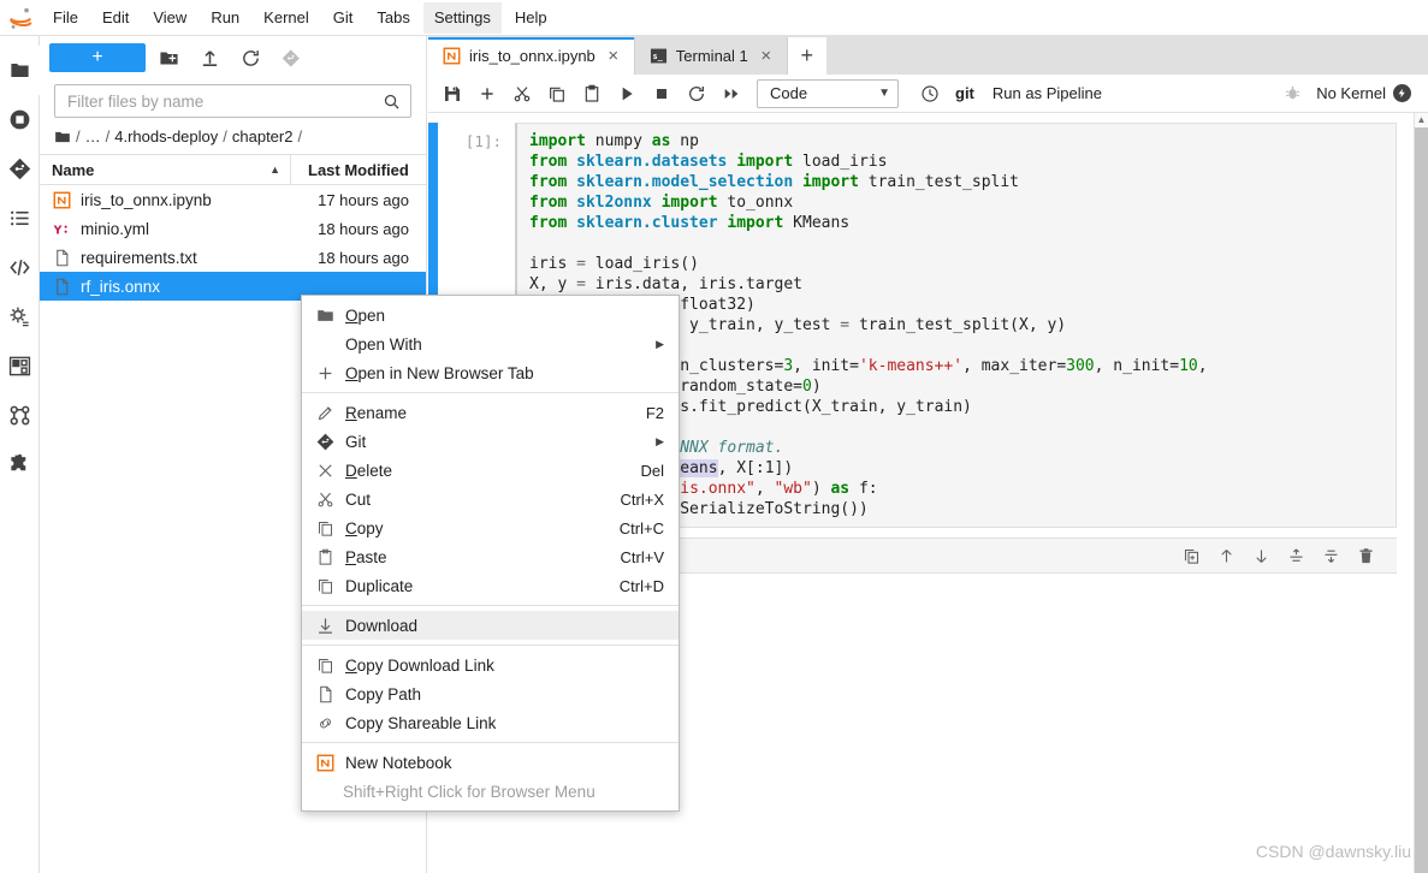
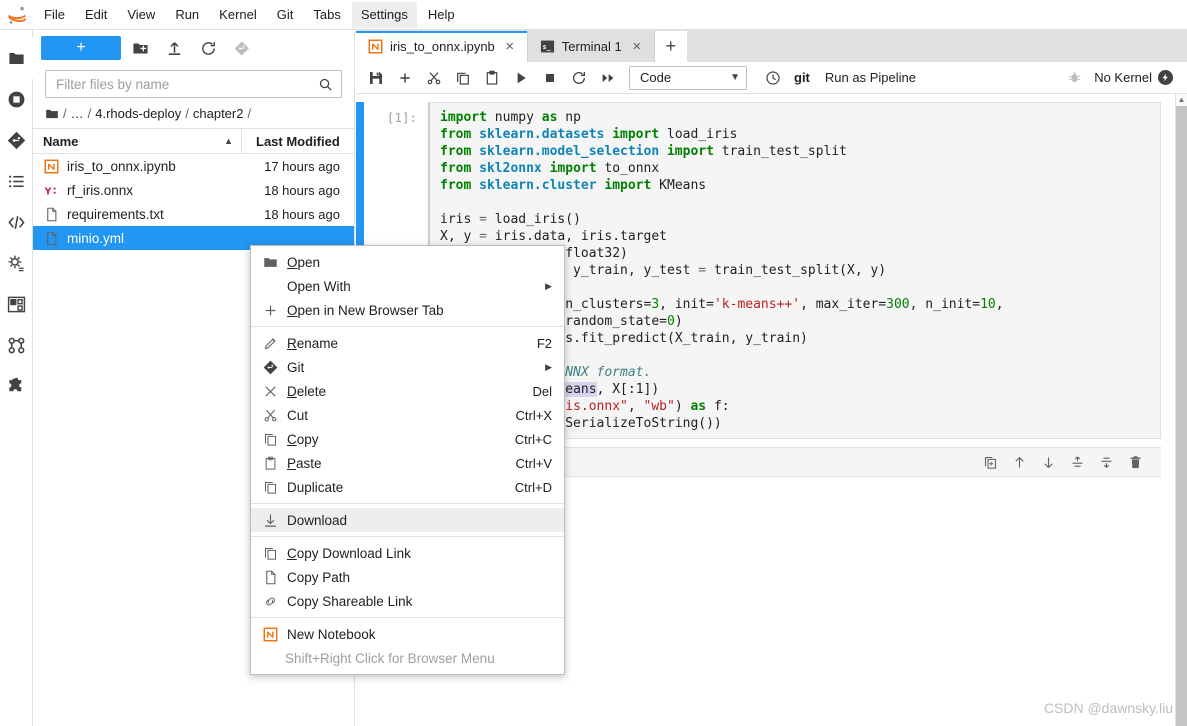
  File
  Edit
  View
  Run
  Kernel
  Git
  Tabs
  Settings
  Help
  +
  Filter files by name
  /
  …
  /
  4.rhods-deploy
  /
  chapter2
  /
  Name
  ▲
  Last Modified
  iris_to_onnx.ipynb
  17 hours ago
  Y
- minio.yml
+ rf_iris.onnx
  18 hours ago
  requirements.txt
  18 hours ago
- rf_iris.onnx
+ minio.yml
  iris_to_onnx.ipynb
  ×
  s_
  Terminal 1
  ×
  +
  Code
  ▼
  git
  Run as Pipeline
  No Kernel
  [1]:
  import numpy as np from sklearn.datasets import load_iris from sklearn.model_selection import train_test_split from skl2onnx import to_onnx from sklearn.cluster import KMeans iris = load_iris() X, y = iris.data, iris.target float32) y_train, y_test = train_test_split(X, y) n_clusters=3, init='k-means++', max_iter=300, n_init=10, random_state=0) s.fit_predict(X_train, y_train) NNX format.eans, X[:1])is.onnx", "wb") as f: SerializeToString())
  ▲
  Open
  Open With
  ▶
  Open in New Browser Tab
  Rename
  F2
  Git
  ▶
  Delete
  Del
  Cut
  Ctrl+X
  Copy
  Ctrl+C
  Paste
  Ctrl+V
  Duplicate
  Ctrl+D
  Download
  Copy Download Link
  Copy Path
  Copy Shareable Link
  New Notebook
  Shift+Right Click for Browser Menu
  CSDN @dawnsky.liu
